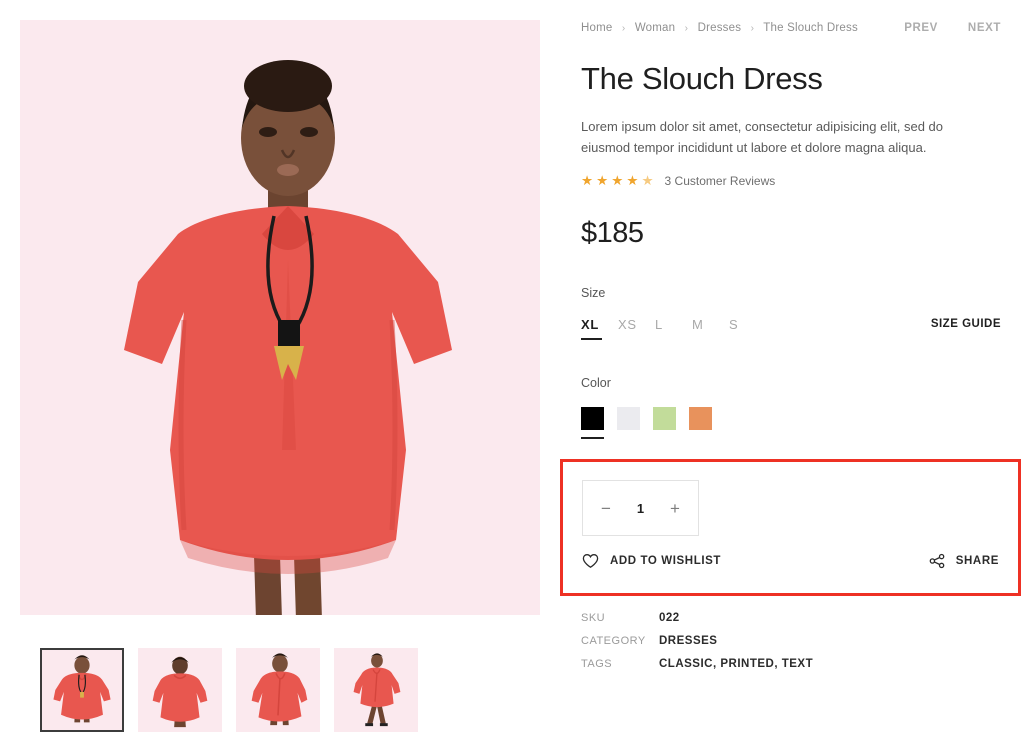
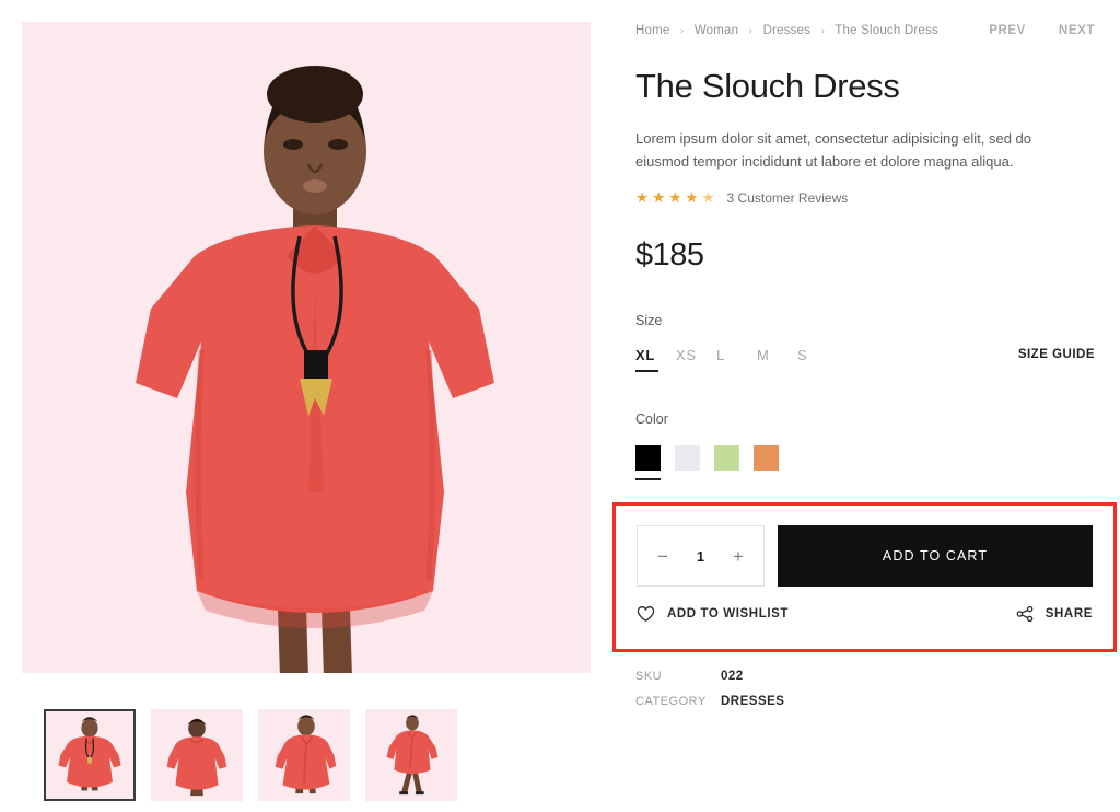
  Home › Woman › Dresses › The Slouch Dress
  PREV
  NEXT
  The Slouch Dress
  Lorem ipsum dolor sit amet, consectetur adipisicing elit, sed do eiusmod tempor incididunt ut labore et dolore magna aliqua.
  ★
  ★
  ★
  ★
  ★
  3 Customer Reviews
  $185
  Size
  XL
  XS
  L
  M
  S
  SIZE GUIDE
  Color
  −
  1
  +
+ ADD TO CART
  ADD TO WISHLIST
  SHARE
  SKU
  022
  CATEGORY
  DRESSES
- TAGS
- CLASSIC, PRINTED, TEXT
